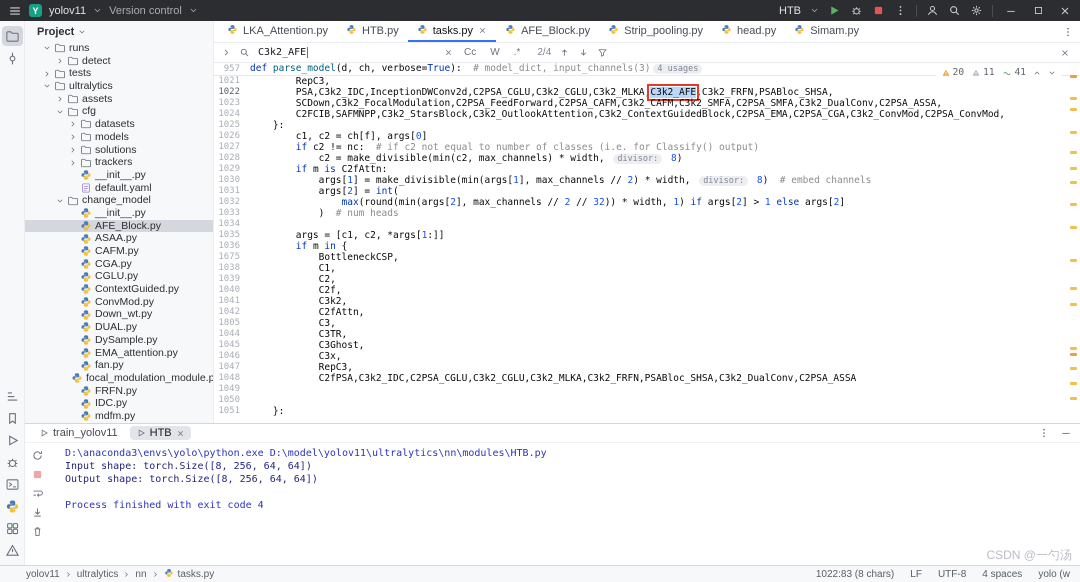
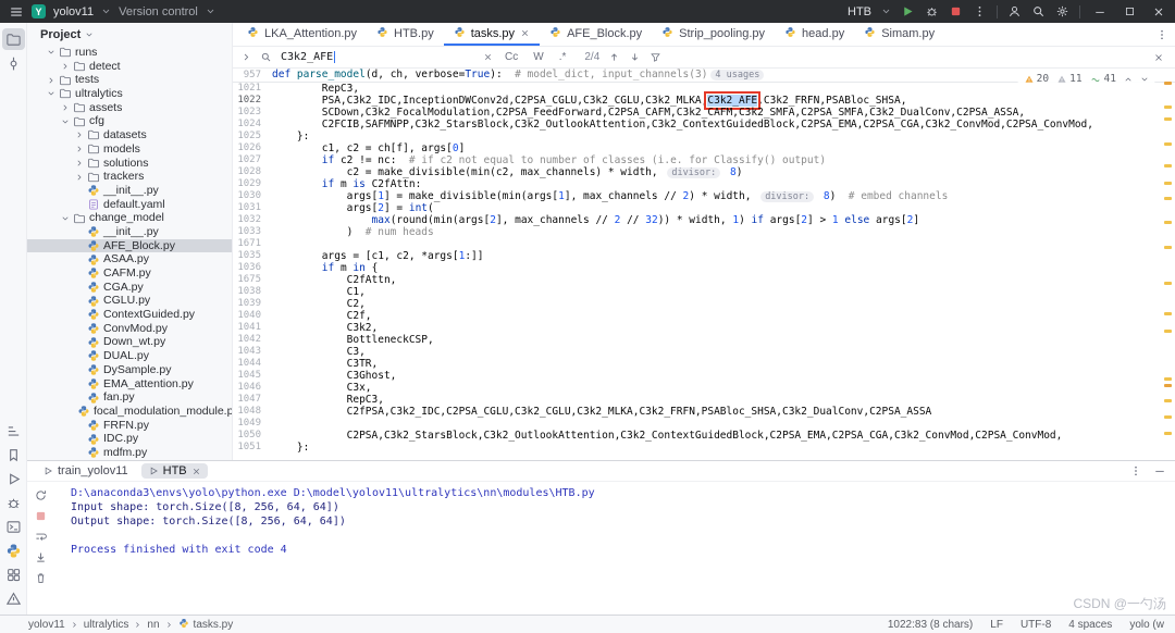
  Y
  yolov11
  Version control
  HTB
  Project
  runs
  detect
  tests
  ultralytics
  assets
  cfg
  datasets
  models
  solutions
  trackers
  __init__.py
  default.yaml
  change_model
  __init__.py
  AFE_Block.py
  ASAA.py
  CAFM.py
  CGA.py
  CGLU.py
  ContextGuided.py
  ConvMod.py
  Down_wt.py
  DUAL.py
  DySample.py
  EMA_attention.py
  fan.py
  focal_modulation_module.p
  FRFN.py
  IDC.py
  mdfm.py
  LKA_Attention.py
  HTB.py
  tasks.py
  AFE_Block.py
  Strip_pooling.py
  head.py
  Simam.py
  C3k2_AFE
  Cc
  W
  .*
  2/4
  20
  11
  41
  957
  def parse_model(d, ch, verbose=True): # model_dict, input_channels(3) 4 usages
  1021
  RepC3,
  1022
  PSA,C3k2_IDC,InceptionDWConv2d,C2PSA_CGLU,C3k2_CGLU,C3k2_MLKA,C3k2_AFE,C3k2_FRFN,PSABloc_SHSA,
  1023
  SCDown,C3k2_FocalModulation,C2PSA_FeedForward,C2PSA_CAFM,C3k2_CAFM,C3k2_SMFA,C2PSA_SMFA,C3k2_DualConv,C2PSA_ASSA,
  1024
  C2FCIB,SAFMNPP,C3k2_StarsBlock,C3k2_OutlookAttention,C3k2_ContextGuidedBlock,C2PSA_EMA,C2PSA_CGA,C3k2_ConvMod,C2PSA_ConvMod,
  1025
  }:
  1026
  c1, c2 = ch[f], args[0]
  1027
  if c2 != nc: # if c2 not equal to number of classes (i.e. for Classify() output)
  1028
  c2 = make_divisible(min(c2, max_channels) * width, divisor: 8)
  1029
  if m is C2fAttn:
  1030
  args[1] = make_divisible(min(args[1], max_channels // 2) * width, divisor: 8) # embed channels
  1031
  args[2] = int(
  1032
  max(round(min(args[2], max_channels // 2 // 32)) * width, 1) if args[2] > 1 else args[2]
  1033
  ) # num heads
- 1034
+ 1671
  1035
  args = [c1, c2, *args[1:]]
  1036
  if m in {
  1675
- BottleneckCSP,
+ C2fAttn,
  1038
  C1,
  1039
  C2,
  1040
  C2f,
  1041
  C3k2,
  1042
- C2fAttn,
+ BottleneckCSP,
- 1805
+ 1043
  C3,
  1044
  C3TR,
  1045
  C3Ghost,
  1046
  C3x,
  1047
  RepC3,
  1048
  C2fPSA,C3k2_IDC,C2PSA_CGLU,C3k2_CGLU,C3k2_MLKA,C3k2_FRFN,PSABloc_SHSA,C3k2_DualConv,C2PSA_ASSA
  1049
  1050
+ C2PSA,C3k2_StarsBlock,C3k2_OutlookAttention,C3k2_ContextGuidedBlock,C2PSA_EMA,C2PSA_CGA,C3k2_ConvMod,C2PSA_ConvMod,
  1051
  }:
  train_yolov11
  HTB
  D:\anaconda3\envs\yolo\python.exe D:\model\yolov11\ultralytics\nn\modules\HTB.py
  Input shape: torch.Size([8, 256, 64, 64])
  Output shape: torch.Size([8, 256, 64, 64])
  Process finished with exit code 4
  yolov11
  ultralytics
  nn
  tasks.py
  1022:83 (8 chars)
  LF
  UTF-8
  4 spaces
  yolo (w
  CSDN @一勺汤
